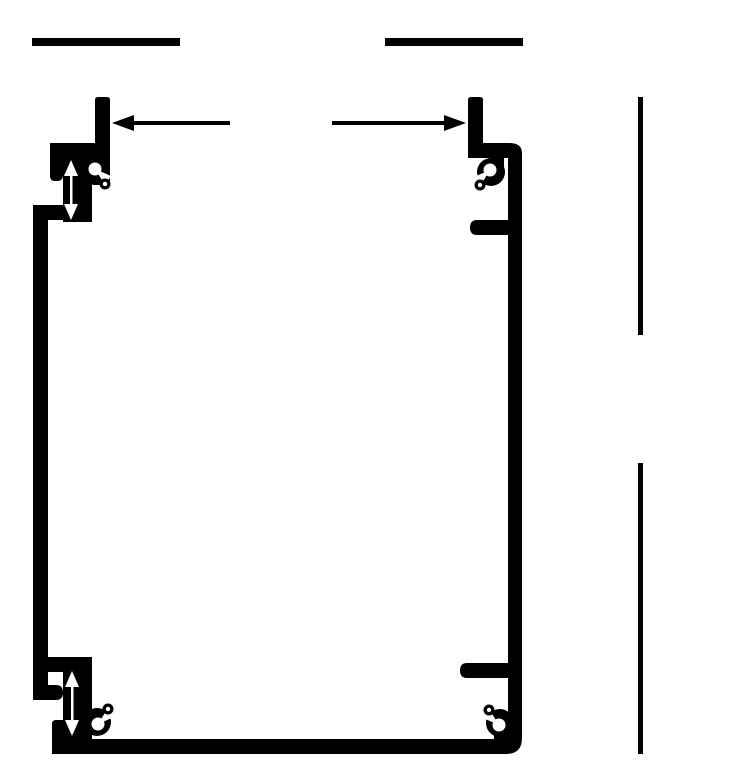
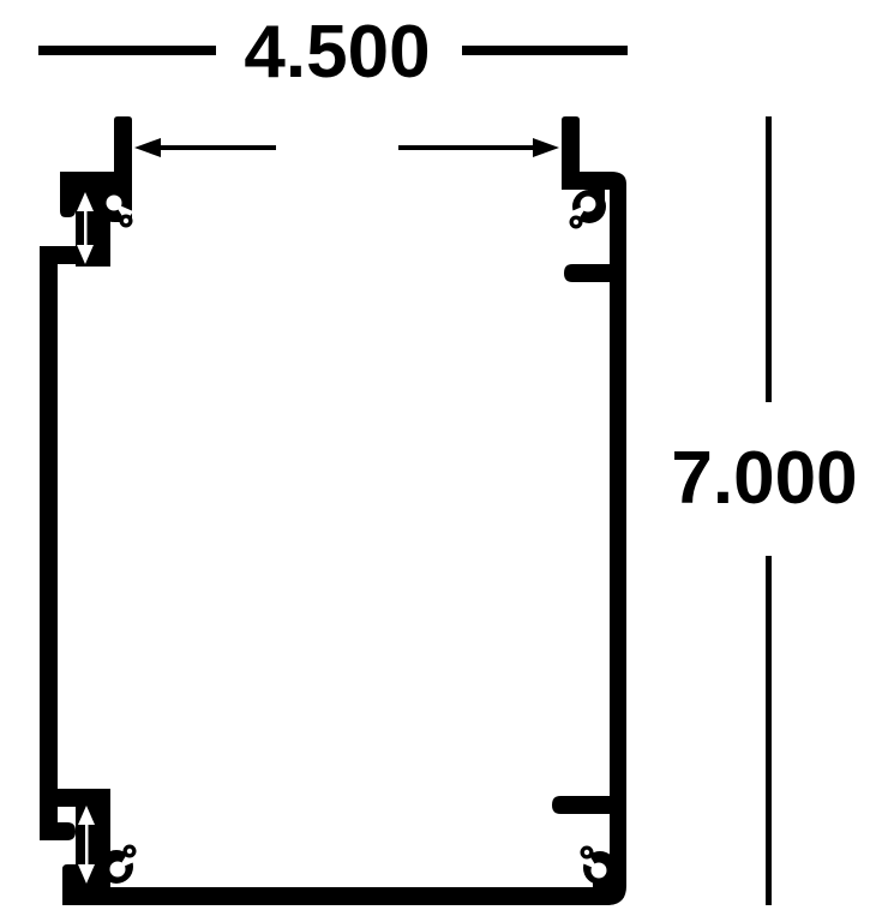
+ 4.500
+ 7.000
